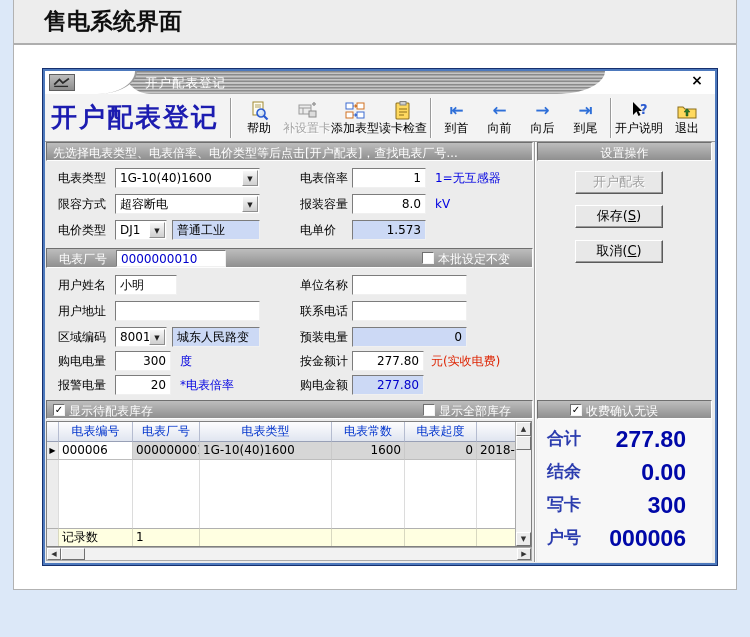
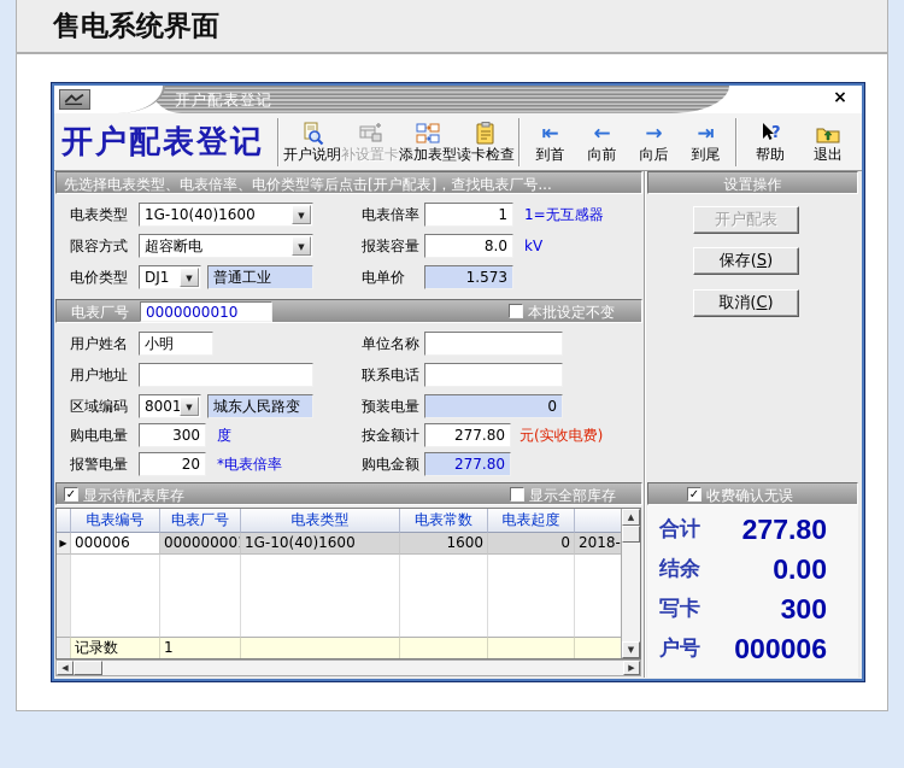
  售电系统界面
  开户配表登记
  ×
  开户配表登记
- 帮助
+ 开户说明
  补设置卡
  添加表型
  读卡检查
  ⇤
  到首
  ←
  向前
  →
  向后
  ⇥
  到尾
  ?
- 开户说明
+ 帮助
  退出
  先选择电表类型、电表倍率、电价类型等后点击[开户配表]，查找电表厂号...
  电表类型
  1G-10(40)1600
  ▼
  电表倍率
  1
  1=无互感器
  限容方式
  超容断电
  ▼
  报装容量
  8.0
  kV
  电价类型
  DJ1
  ▼
  普通工业
  电单价
  1.573
  电表厂号
  0000000010
  本批设定不变
  用户姓名
  小明
  单位名称
  用户地址
  联系电话
  区域编码
  8001
  ▼
  城东人民路变
  预装电量
  0
  购电电量
  300
  度
  按金额计
  277.80
  元(实收电费)
  报警电量
  20
  *电表倍率
  购电金额
  277.80
  ✓
  显示待配表库存
  显示全部库存
  电表编号
  电表厂号
  电表类型
  电表常数
  电表起度
  ▶
  000006
  00000000
  1G-10(40)1600
  1600
  0
  2018-
  记录数
  1
  ▲
  ▼
  ◀
  ▶
  设置操作
  开户配表
  保存(S)
  取消(C)
  ✓
  收费确认无误
  合计
  277.80
  结余
  0.00
  写卡
  300
  户号
  000006
